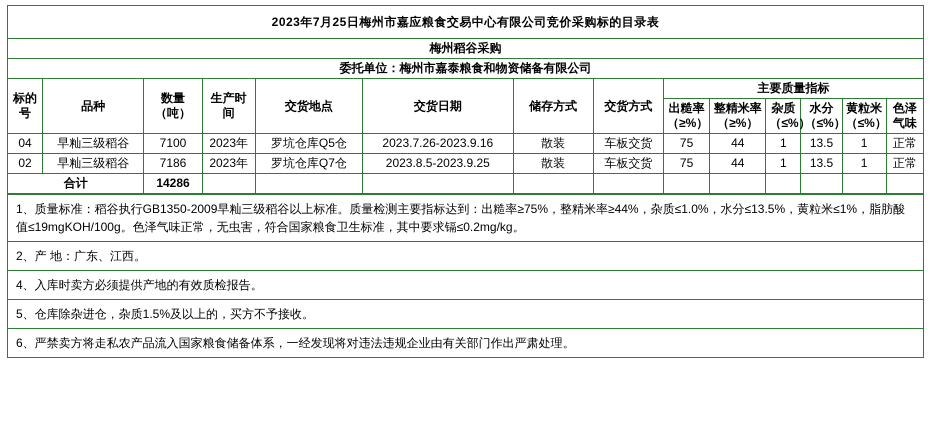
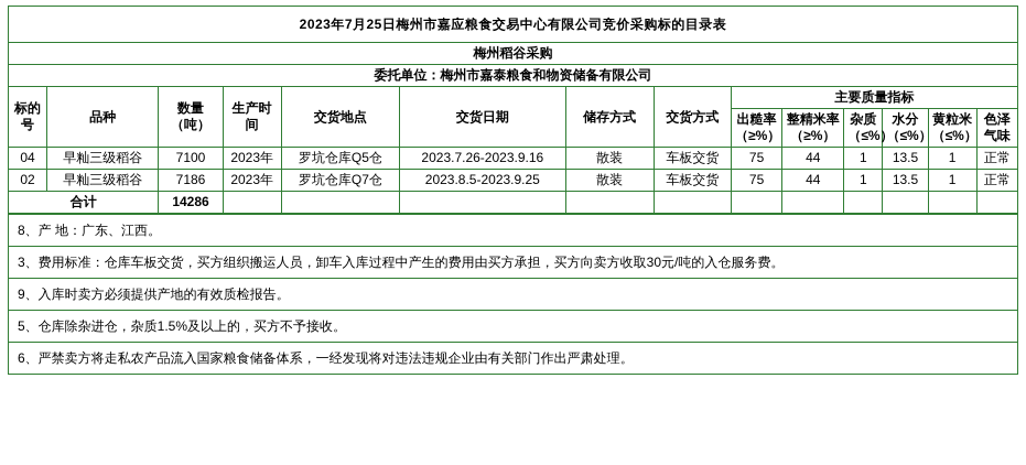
  2023年7月25日梅州市嘉应粮食交易中心有限公司竞价采购标的目录表
  梅州稻谷采购
  委托单位：梅州市嘉泰粮食和物资储备有限公司
  标的号	品种	数量（吨）	生产时间	交货地点	交货日期	储存方式	交货方式	主要质量指标
  出糙率（≥%）	整精米率（≥%）	杂质（≤%	水分（≤%）	黄粒米（≤%）	色泽气味
  04	早籼三级稻谷	7100	2023年	罗坑仓库Q5仓	2023.7.26-2023.9.16	散装	车板交货	75	44	1	13.5	1	正常
  02	早籼三级稻谷	7186	2023年	罗坑仓库Q7仓	2023.8.5-2023.9.25	散装	车板交货	75	44	1	13.5	1	正常
  合计	14286
- 1、质量标准：稻谷执行GB1350-2009早籼三级稻谷以上标准。质量检测主要指标达到：出糙率≥75%，整精米率≥44%，杂质≤1.0%，水分≤13.5%，黄粒米≤1%，脂肪酸值≤19mgKOH/100g。色泽气味正常，无虫害，符合国家粮食卫生标准，其中要求镉≤0.2mg/kg。
- 2、产 地：广东、江西。
+ 8、产 地：广东、江西。
+ 3、费用标准：仓库车板交货，买方组织搬运人员，卸车入库过程中产生的费用由买方承担，买方向卖方收取30元/吨的入仓服务费。
- 4、入库时卖方必须提供产地的有效质检报告。
+ 9、入库时卖方必须提供产地的有效质检报告。
  5、仓库除杂进仓，杂质1.5%及以上的，买方不予接收。
  6、严禁卖方将走私农产品流入国家粮食储备体系，一经发现将对违法违规企业由有关部门作出严肃处理。
